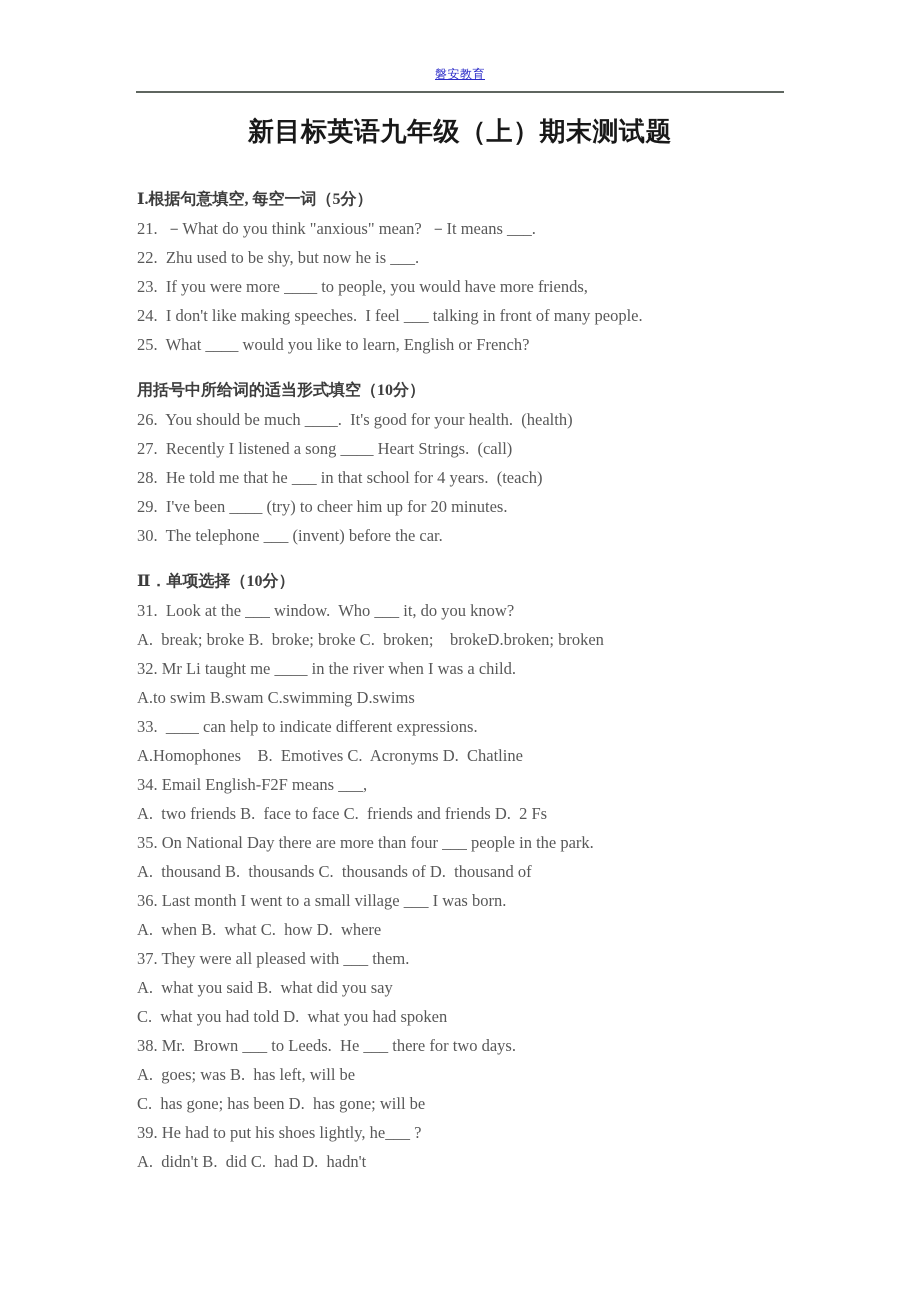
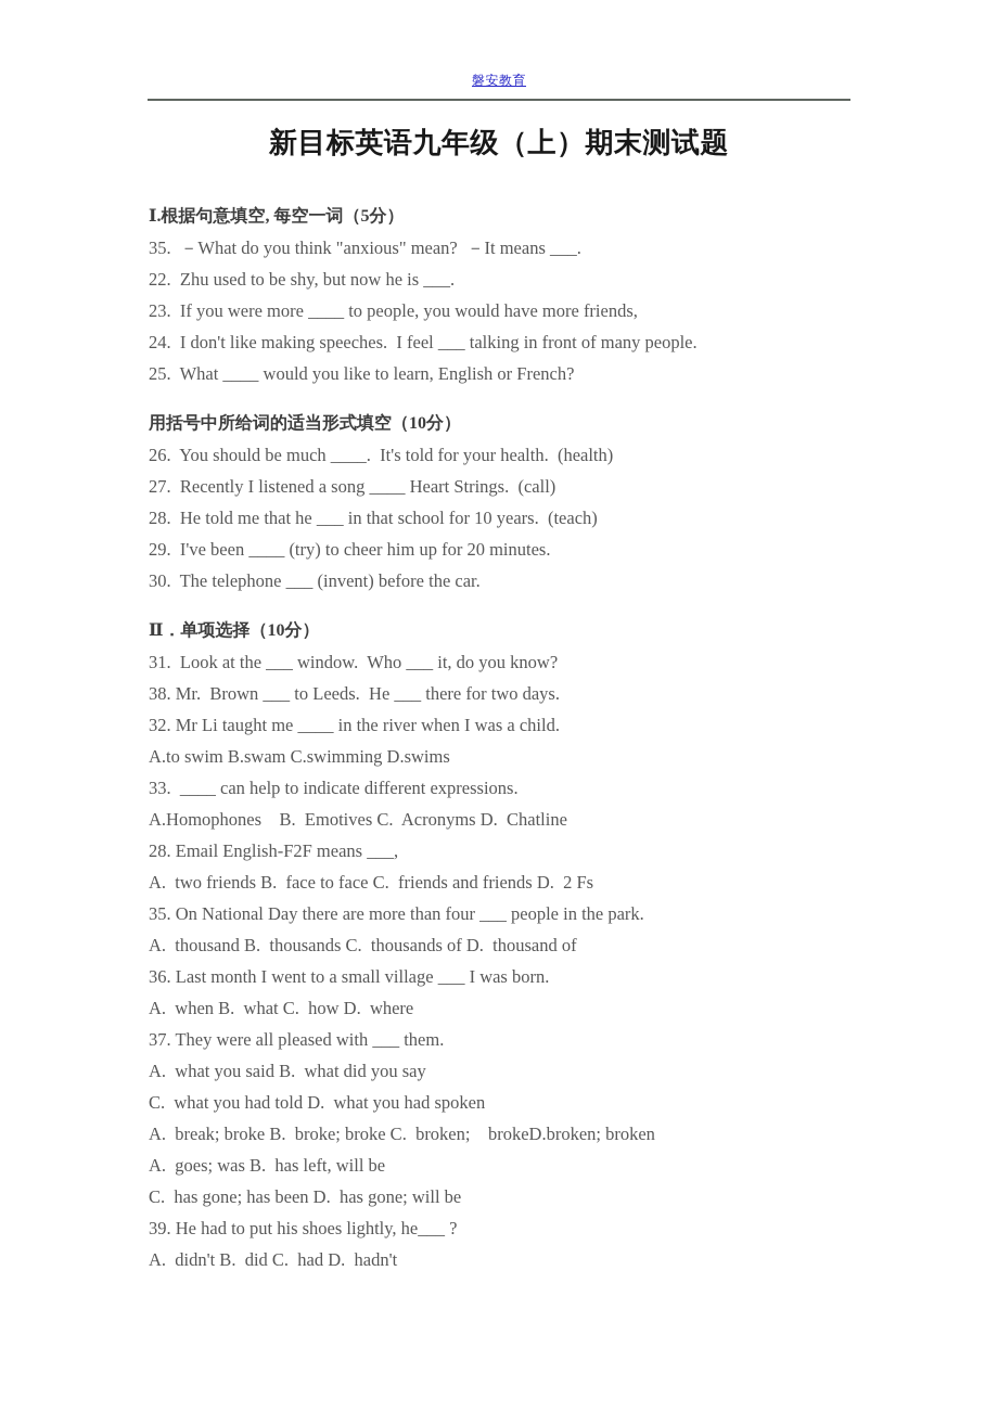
  磐安教育
  新目标英语九年级（上）期末测试题
  Ⅰ.根据句意填空, 每空一词（5分）
- 21. －What do you think "anxious" mean? －It means ___.
+ 35. －What do you think "anxious" mean? －It means ___.
  22. Zhu used to be shy, but now he is ___.
  23. If you were more ____ to people, you would have more friends,
  24. I don't like making speeches. I feel ___ talking in front of many people.
  25. What ____ would you like to learn, English or French?
  用括号中所给词的适当形式填空（10分）
- 26. You should be much ____. It's good for your health. (health)
+ 26. You should be much ____. It's told for your health. (health)
  27. Recently I listened a song ____ Heart Strings. (call)
- 28. He told me that he ___ in that school for 4 years. (teach)
+ 28. He told me that he ___ in that school for 10 years. (teach)
  29. I've been ____ (try) to cheer him up for 20 minutes.
  30. The telephone ___ (invent) before the car.
  Ⅱ．单项选择（10分）
  31. Look at the ___ window. Who ___ it, do you know?
- A. break; broke B. broke; broke C. broken; brokeD.broken; broken
+ 38. Mr. Brown ___ to Leeds. He ___ there for two days.
  32. Mr Li taught me ____ in the river when I was a child.
  A.to swim B.swam C.swimming D.swims
  33. ____ can help to indicate different expressions.
  A.Homophones B. Emotives C. Acronyms D. Chatline
- 34. Email English-F2F means ___,
+ 28. Email English-F2F means ___,
  A. two friends B. face to face C. friends and friends D. 2 Fs
  35. On National Day there are more than four ___ people in the park.
  A. thousand B. thousands C. thousands of D. thousand of
  36. Last month I went to a small village ___ I was born.
  A. when B. what C. how D. where
  37. They were all pleased with ___ them.
  A. what you said B. what did you say
  C. what you had told D. what you had spoken
- 38. Mr. Brown ___ to Leeds. He ___ there for two days.
+ A. break; broke B. broke; broke C. broken; brokeD.broken; broken
  A. goes; was B. has left, will be
  C. has gone; has been D. has gone; will be
  39. He had to put his shoes lightly, he___ ?
  A. didn't B. did C. had D. hadn't
